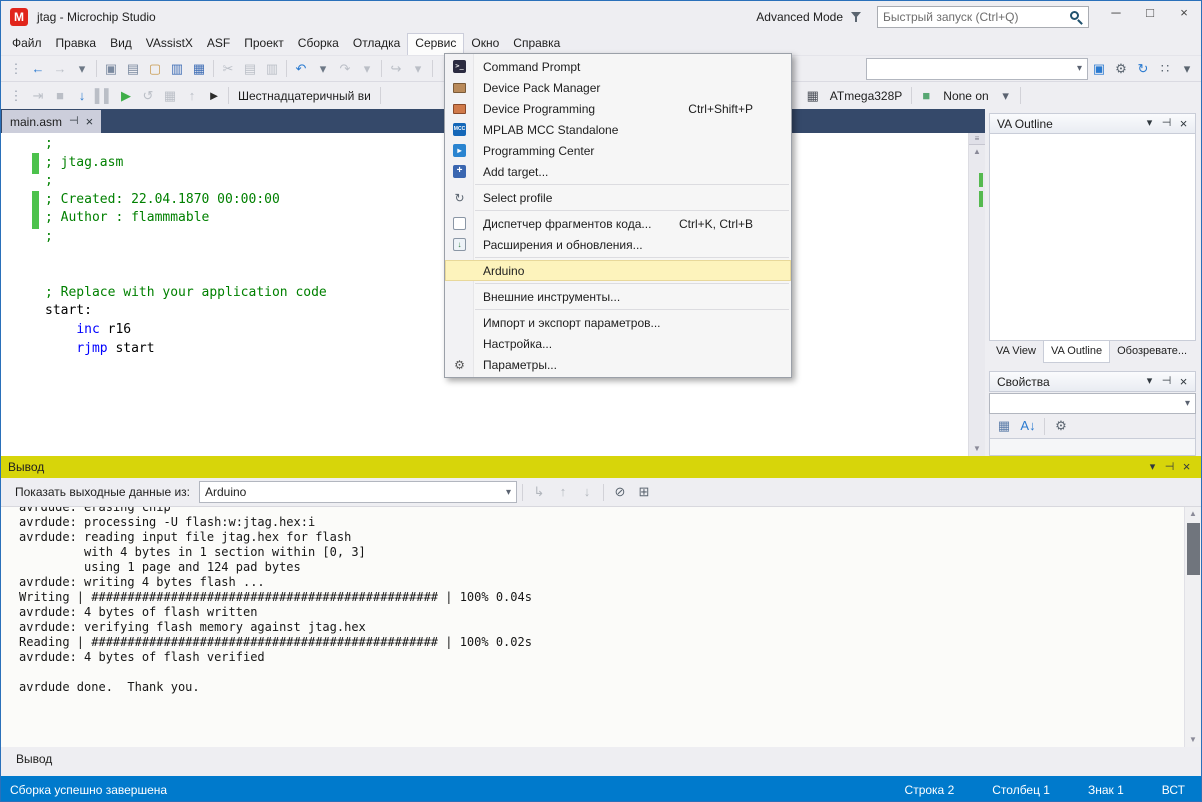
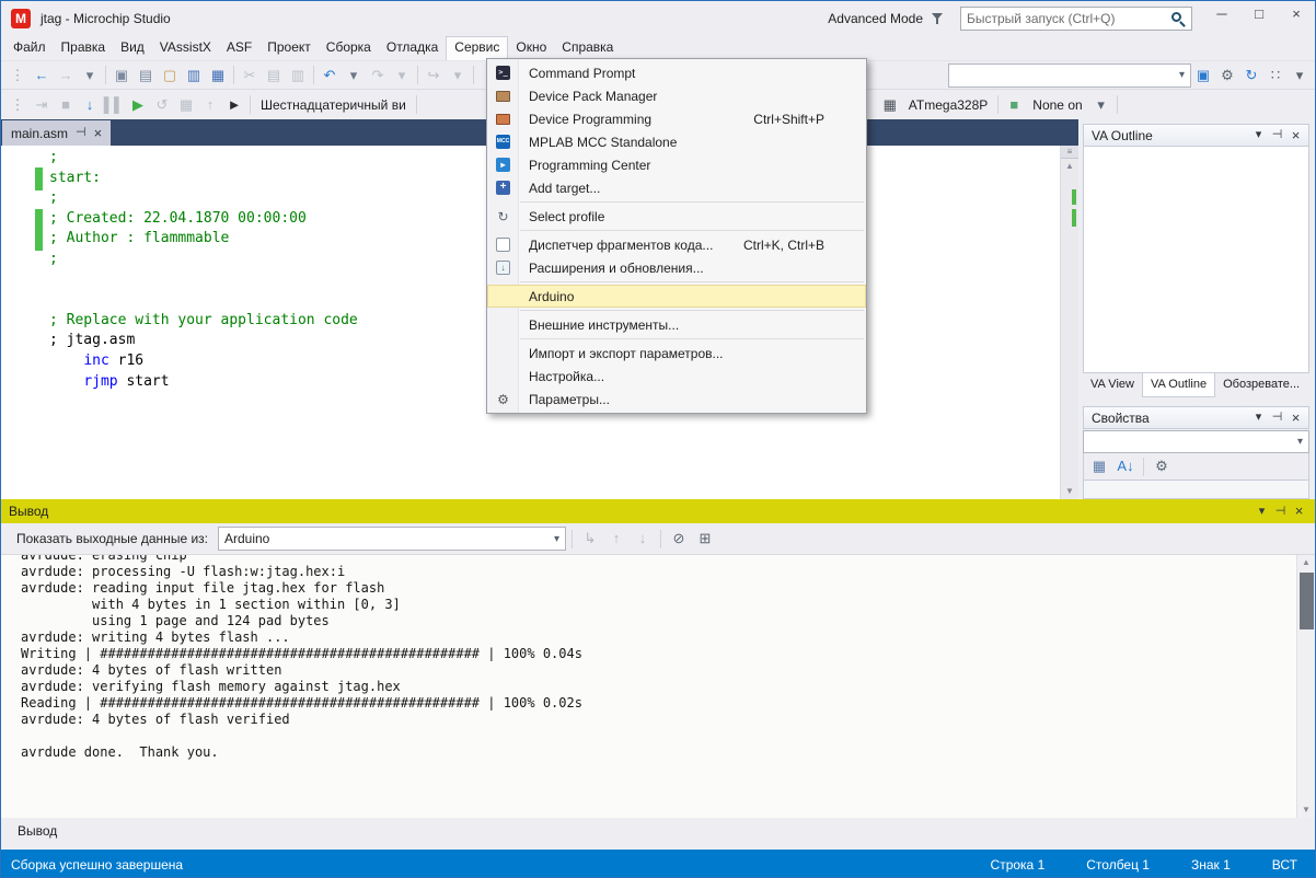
  jtag - Microchip Studio
  Advanced Mode
  Быстрый запуск (Ctrl+Q)
  ─
  □
  ×
  Файл
  Правка
  Вид
  VAssistX
  ASF
  Проект
  Сборка
  Отладка
  Сервис
  Окно
  Справка
  ⋮
  ←
  →
  ▾
  ▣
  ▤
  ▢
  ▥
  ▦
  ✂
  ▤
  ▥
  ↶
  ▾
  ↷
  ▾
  ↪
  ▾
  ▾
  ▣
  ⚙
  ↻
  ∷
  ▾
  ⋮
  ⇥
  ■
  ↓
  ▌▌
  ▶
  ↺
  ▦
  ↑
  ►
  Шестнадцатеричный ви
  ▦
  ATmega328P
  ■
  None on
  ▾
  main.asm
  ;
- ; jtag.asm
+ start:
  ;
  ; Created: 22.04.1870 00:00:00
  ; Author : flammmable
  ;
  ; Replace with your application code
- start:
+ ; jtag.asm
  inc r16
  rjmp start
  VA Outline
  VA View
  VA Outline
  Обозревате...
  Свойства
  ▾
  ▦
  A↓
  ⚙
  Вывод
  Показать выходные данные из:
  Arduino
  ▾
  ↳
  ↑
  ↓
  ⊘
  ⊞
  avrdude: erasing chip
  avrdude: processing -U flash:w:jtag.hex:i
  avrdude: reading input file jtag.hex for flash
  with 4 bytes in 1 section within [0, 3]
  using 1 page and 124 pad bytes
  avrdude: writing 4 bytes flash ...
  Writing | ################################################ | 100% 0.04s
  avrdude: 4 bytes of flash written
  avrdude: verifying flash memory against jtag.hex
  Reading | ################################################ | 100% 0.02s
  avrdude: 4 bytes of flash verified
  avrdude done. Thank you.
  Вывод
  Сборка успешно завершена
- Строка 2
+ Строка 1
  Столбец 1
  Знак 1
  ВСТ
  >_
  Command Prompt
  Device Pack Manager
  Device Programming
  Ctrl+Shift+P
  MPLAB MCC Standalone
  ▸
  Programming Center
  +
  Add target...
  ↻
  Select profile
  Диспетчер фрагментов кода...
  Ctrl+K, Ctrl+B
  ↓
  Расширения и обновления...
  Arduino
  Внешние инструменты...
  Импорт и экспорт параметров...
  Настройка...
  ⚙
  Параметры...
